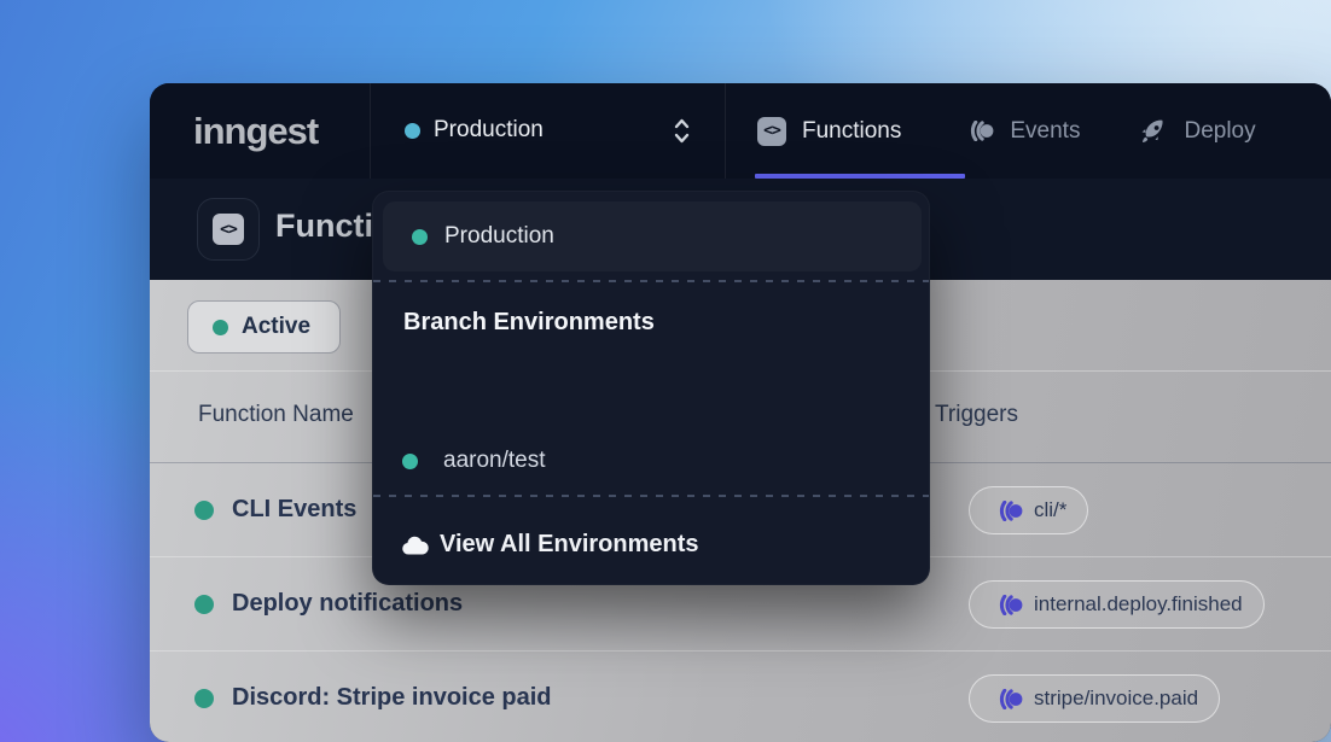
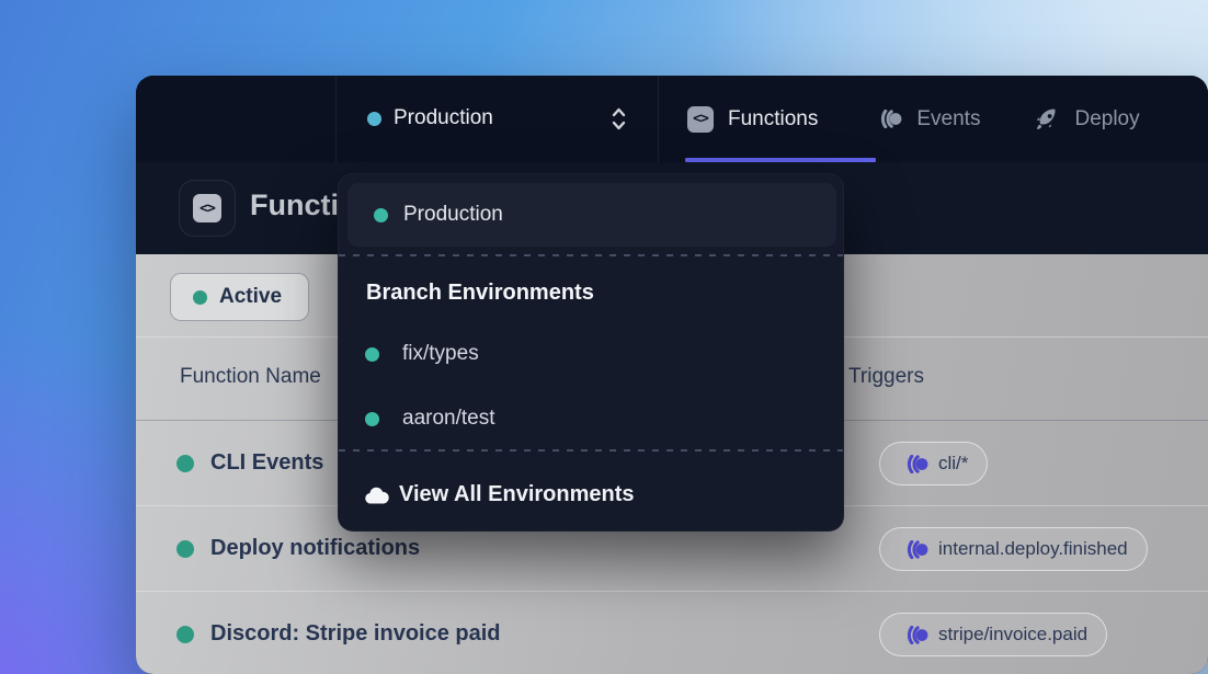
- inngest
  Production
  <>
  Functions
  Events
  Deploy
  <>
  Active
  Function Name
  Triggers
  CLI Events
  cli/*
  Deploy notifications
  internal.deploy.finished
  Discord: Stripe invoice paid
  stripe/invoice.paid
  Production
  Branch Environments
+ fix/types
  aaron/test
  View All Environments
